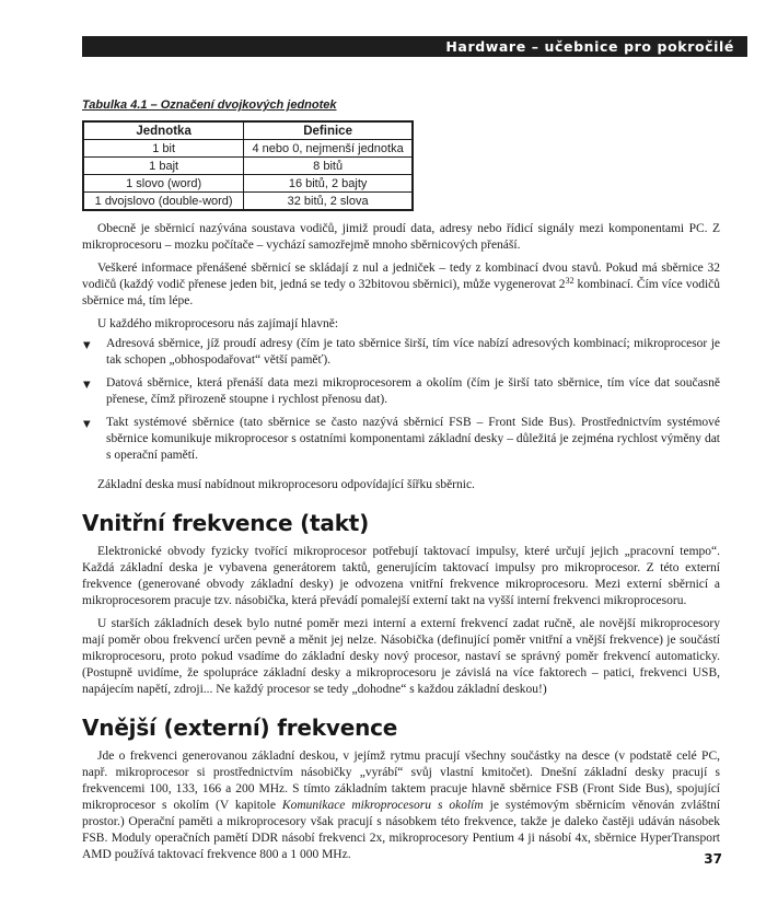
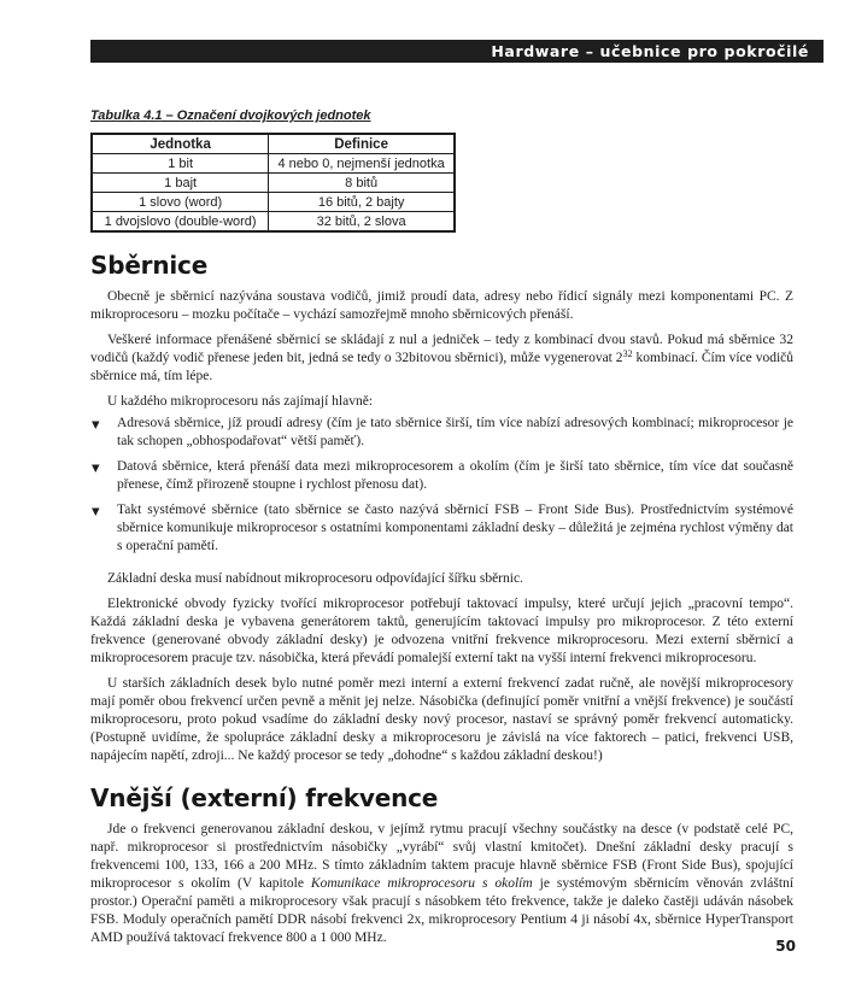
  Hardware – učebnice pro pokročilé
  Tabulka 4.1 – Označení dvojkových jednotek
  Jednotka	Definice
  1 bit	4 nebo 0, nejmenší jednotka
  1 bajt	8 bitů
  1 slovo (word)	16 bitů, 2 bajty
  1 dvojslovo (double-word)	32 bitů, 2 slova
+ Sběrnice
  Obecně je sběrnicí nazývána soustava vodičů, jimiž proudí data, adresy nebo řídicí signály mezi komponentami PC. Z mikroprocesoru – mozku počítače – vychází samozřejmě mnoho sběrnicových přenáší.
  Veškeré informace přenášené sběrnicí se skládají z nul a jedniček – tedy z kombinací dvou stavů. Pokud má sběrnice 32 vodičů (každý vodič přenese jeden bit, jedná se tedy o 32bitovou sběrnici), může vygenerovat 232 kombinací. Čím více vodičů sběrnice má, tím lépe.
  U každého mikroprocesoru nás zajímají hlavně:
  ▼
  Adresová sběrnice, jíž proudí adresy (čím je tato sběrnice širší, tím více nabízí adresových kombinací; mikroprocesor je tak schopen „obhospodařovat“ větší paměť).
  ▼
  Datová sběrnice, která přenáší data mezi mikroprocesorem a okolím (čím je širší tato sběrnice, tím více dat současně přenese, čímž přirozeně stoupne i rychlost přenosu dat).
  ▼
  Takt systémové sběrnice (tato sběrnice se často nazývá sběrnicí FSB – Front Side Bus). Prostřednictvím systémové sběrnice komunikuje mikroprocesor s ostatními komponentami základní desky – důležitá je zejména rychlost výměny dat s operační pamětí.
  Základní deska musí nabídnout mikroprocesoru odpovídající šířku sběrnic.
- Vnitřní frekvence (takt)
  Elektronické obvody fyzicky tvořící mikroprocesor potřebují taktovací impulsy, které určují jejich „pracovní tempo“. Každá základní deska je vybavena generátorem taktů, generujícím taktovací impulsy pro mikroprocesor. Z této externí frekvence (generované obvody základní desky) je odvozena vnitřní frekvence mikroprocesoru. Mezi externí sběrnicí a mikroprocesorem pracuje tzv. násobička, která převádí pomalejší externí takt na vyšší interní frekvenci mikroprocesoru.
  U starších základních desek bylo nutné poměr mezi interní a externí frekvencí zadat ručně, ale novější mikroprocesory mají poměr obou frekvencí určen pevně a měnit jej nelze. Násobička (definující poměr vnitřní a vnější frekvence) je součástí mikroprocesoru, proto pokud vsadíme do základní desky nový procesor, nastaví se správný poměr frekvencí automaticky. (Postupně uvidíme, že spolupráce základní desky a mikroprocesoru je závislá na více faktorech – patici, frekvenci USB, napájecím napětí, zdroji... Ne každý procesor se tedy „dohodne“ s každou základní deskou!)
  Vnější (externí) frekvence
  Jde o frekvenci generovanou základní deskou, v jejímž rytmu pracují všechny součástky na desce (v podstatě celé PC, např. mikroprocesor si prostřednictvím násobičky „vyrábí“ svůj vlastní kmitočet). Dnešní základní desky pracují s frekvencemi 100, 133, 166 a 200 MHz. S tímto základním taktem pracuje hlavně sběrnice FSB (Front Side Bus), spojující mikroprocesor s okolím (V kapitole Komunikace mikroprocesoru s okolím je systémovým sběrnicím věnován zvláštní prostor.) Operační paměti a mikroprocesory však pracují s násobkem této frekvence, takže je daleko častěji udáván násobek FSB. Moduly operačních pamětí DDR násobí frekvenci 2x, mikroprocesory Pentium 4 ji násobí 4x, sběrnice HyperTransport AMD používá taktovací frekvence 800 a 1 000 MHz.
- 37
+ 50
